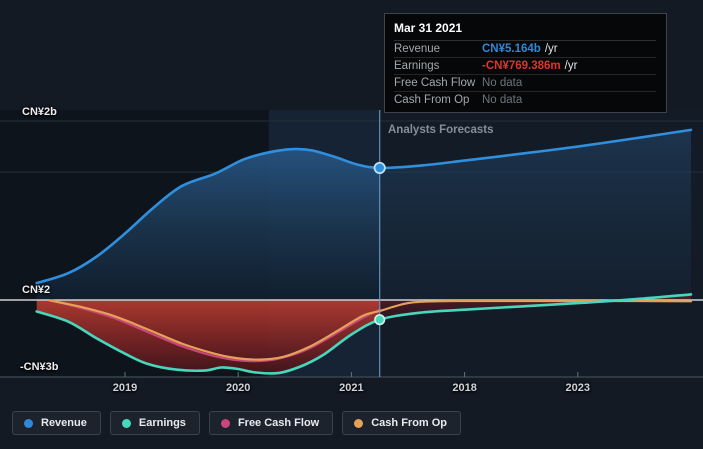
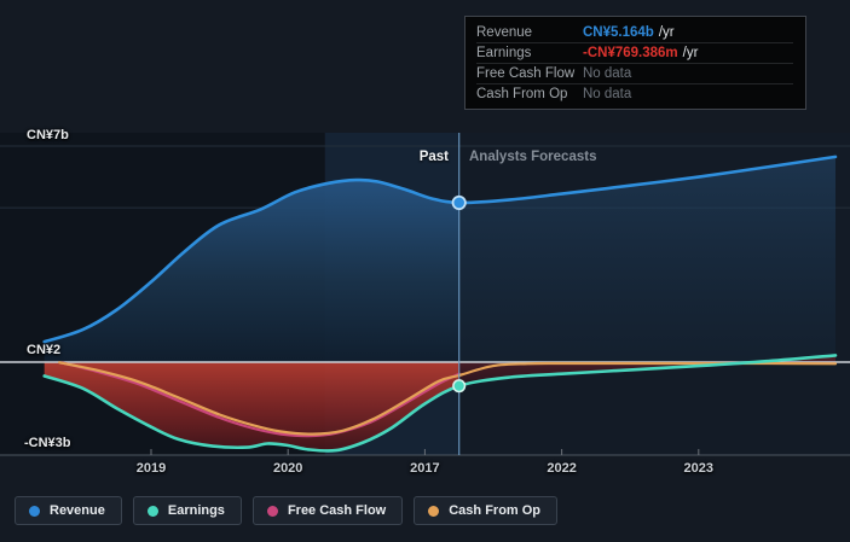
- CN¥2b
+ CN¥7b
  CN¥2
  -CN¥3b
  2019
  2020
- 2021
+ 2017
- 2018
+ 2022
  2023
+ Past
  Analysts Forecasts
- Mar 31 2021
  Revenue
  CN¥5.164b
  /yr
  Earnings
  -CN¥769.386m
  /yr
  Free Cash Flow
  No data
  Cash From Op
  No data
  Revenue
  Earnings
  Free Cash Flow
  Cash From Op
